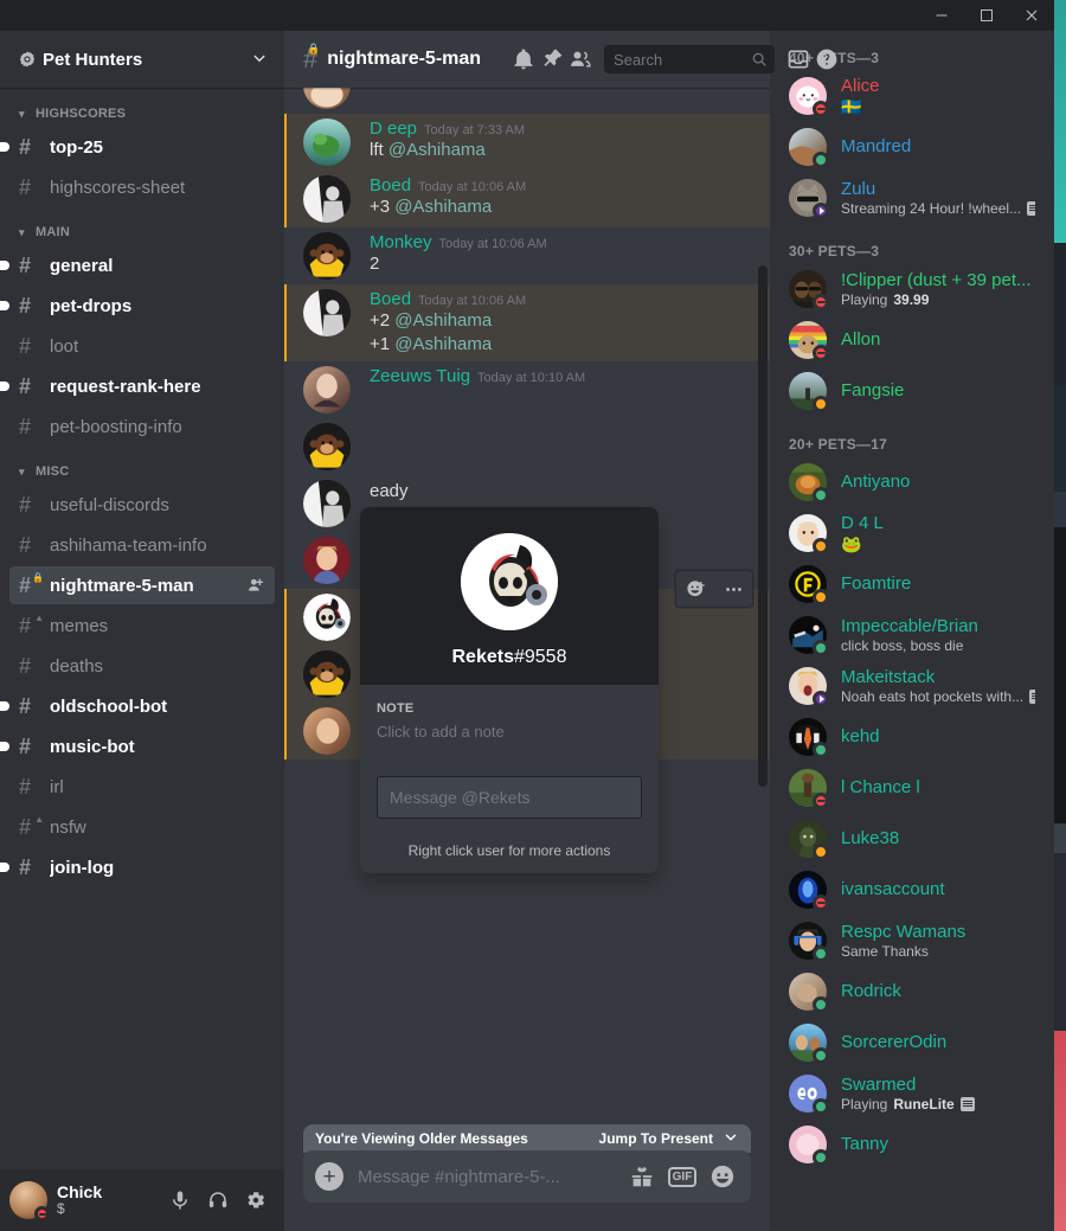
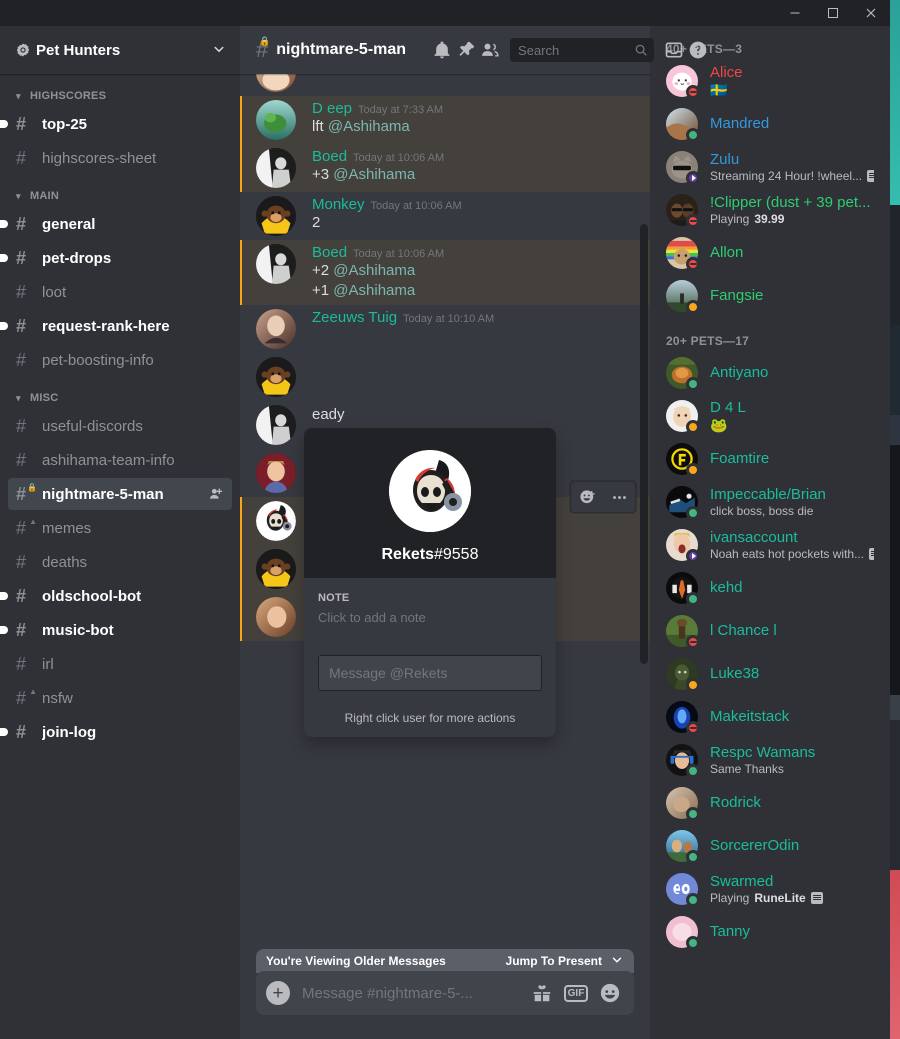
  Pet Hunters
  ▾
  HIGHSCORES
  #
  top-25
  #
  highscores-sheet
  ▾
  MAIN
  #
  general
  #
  pet-drops
  #
  loot
  #
  request-rank-here
  #
  pet-boosting-info
  ▾
  MISC
  #
  useful-discords
  #
  ashihama-team-info
  #
  🔒
  nightmare-5-man
  #
  ▲
  memes
  #
  deaths
  #
  oldschool-bot
  #
  music-bot
  #
  irl
  #
  ▲
  nsfw
  #
  join-log
- Chick
- $
  #
  🔒
  nightmare-5-man
  Search
  D eep
  Today at 7:33 AM
  lft @Ashihama
  Boed
  Today at 10:06 AM
  +3 @Ashihama
  Monkey
  Today at 10:06 AM
  2
  Boed
  Today at 10:06 AM
  +2 @Ashihama
  +1 @Ashihama
  Zeeuws Tuig
  Today at 10:10 AM
  eady
  Rekets#9558
  NOTE
  Click to add a note
  Message @Rekets
  Right click user for more actions
  You're Viewing Older Messages
  Jump To Present
  +
  Message #nightmare-5-...
  GIF
  40+TS—3
  Alice
  🇸🇪
  Mandred
  Zulu
  Streaming 24 Hour! !wheel...
- 30+ PETS—3
  !Clipper (dust + 39 pet...
  Playing
  39.99
  Allon
  Fangsie
  20+ PETS—17
  Antiyano
  D 4 L
  🐸
  Foamtire
  Impeccable/Brian
  click boss, boss die
- Makeitstack
+ ivansaccount
  Noah eats hot pockets with...
  kehd
  l Chance l
  Luke38
- ivansaccount
+ Makeitstack
  Respc Wamans
  Same Thanks
  Rodrick
  SorcererOdin
  Swarmed
  Playing
  RuneLite
  Tanny
